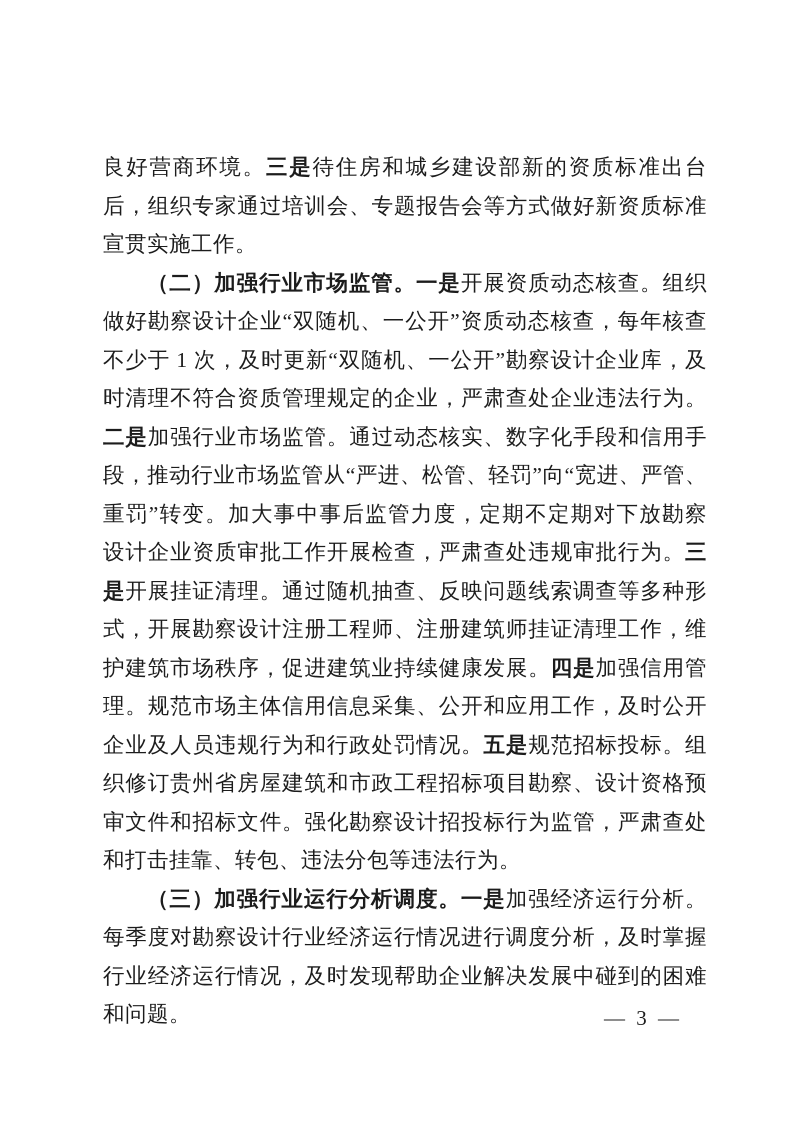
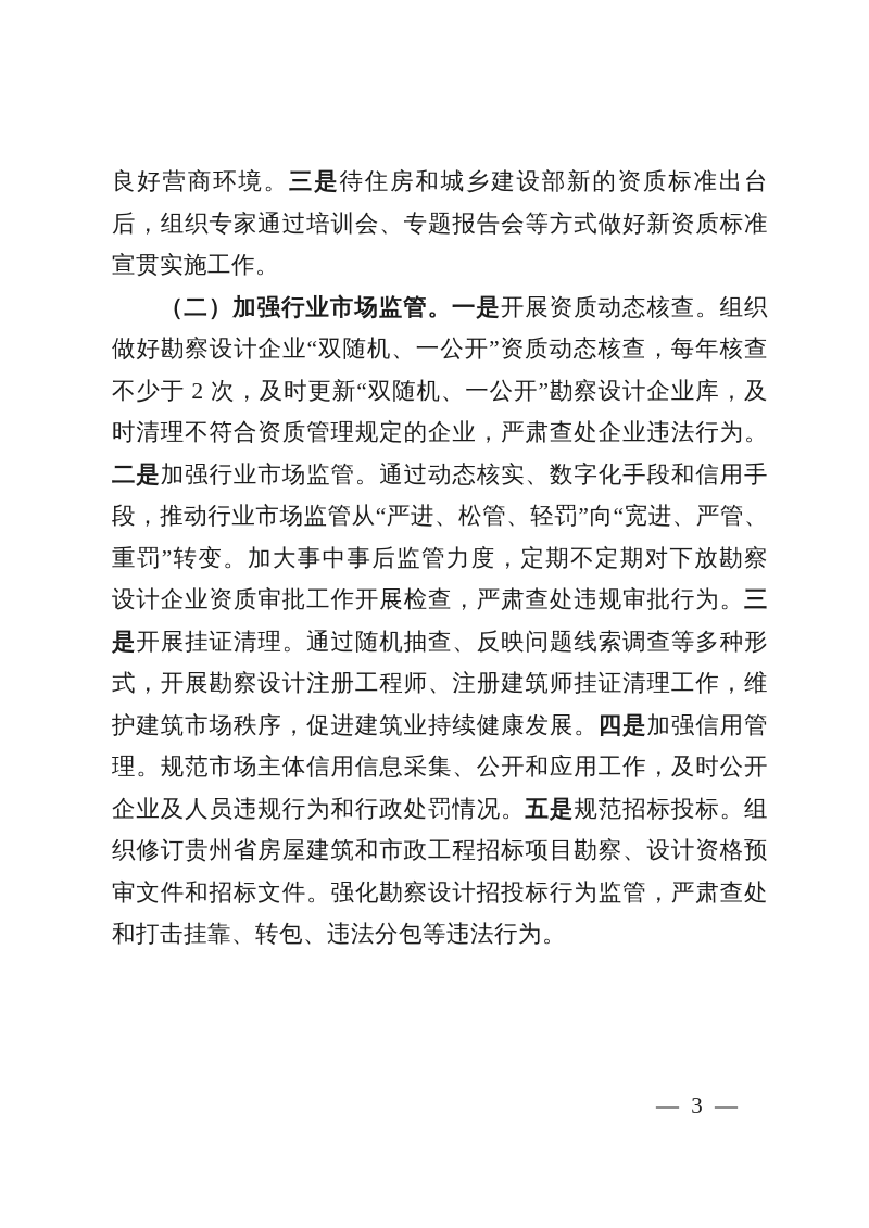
  良好营商环境。三是待住房和城乡建设部新的资质标准出台后，组织专家通过培训会、专题报告会等方式做好新资质标准宣贯实施工作。
- （二）加强行业市场监管。一是开展资质动态核查。组织做好勘察设计企业“双随机、一公开”资质动态核查，每年核查不少于 1 次，及时更新“双随机、一公开”勘察设计企业库，及时清理不符合资质管理规定的企业，严肃查处企业违法行为。二是加强行业市场监管。通过动态核实、数字化手段和信用手段，推动行业市场监管从“严进、松管、轻罚”向“宽进、严管、重罚”转变。加大事中事后监管力度，定期不定期对下放勘察设计企业资质审批工作开展检查，严肃查处违规审批行为。三是开展挂证清理。通过随机抽查、反映问题线索调查等多种形式，开展勘察设计注册工程师、注册建筑师挂证清理工作，维护建筑市场秩序，促进建筑业持续健康发展。四是加强信用管理。规范市场主体信用信息采集、公开和应用工作，及时公开企业及人员违规行为和行政处罚情况。五是规范招标投标。组织修订贵州省房屋建筑和市政工程招标项目勘察、设计资格预审文件和招标文件。强化勘察设计招投标行为监管，严肃查处和打击挂靠、转包、违法分包等违法行为。
+ （二）加强行业市场监管。一是开展资质动态核查。组织做好勘察设计企业“双随机、一公开”资质动态核查，每年核查不少于 2 次，及时更新“双随机、一公开”勘察设计企业库，及时清理不符合资质管理规定的企业，严肃查处企业违法行为。二是加强行业市场监管。通过动态核实、数字化手段和信用手段，推动行业市场监管从“严进、松管、轻罚”向“宽进、严管、重罚”转变。加大事中事后监管力度，定期不定期对下放勘察设计企业资质审批工作开展检查，严肃查处违规审批行为。三是开展挂证清理。通过随机抽查、反映问题线索调查等多种形式，开展勘察设计注册工程师、注册建筑师挂证清理工作，维护建筑市场秩序，促进建筑业持续健康发展。四是加强信用管理。规范市场主体信用信息采集、公开和应用工作，及时公开企业及人员违规行为和行政处罚情况。五是规范招标投标。组织修订贵州省房屋建筑和市政工程招标项目勘察、设计资格预审文件和招标文件。强化勘察设计招投标行为监管，严肃查处和打击挂靠、转包、违法分包等违法行为。
- （三）加强行业运行分析调度。一是加强经济运行分析。每季度对勘察设计行业经济运行情况进行调度分析，及时掌握行业经济运行情况，及时发现帮助企业解决发展中碰到的困难和问题。
  — 3 —
